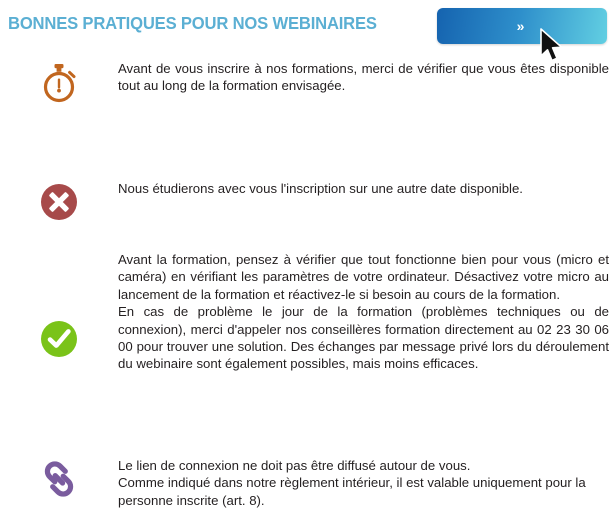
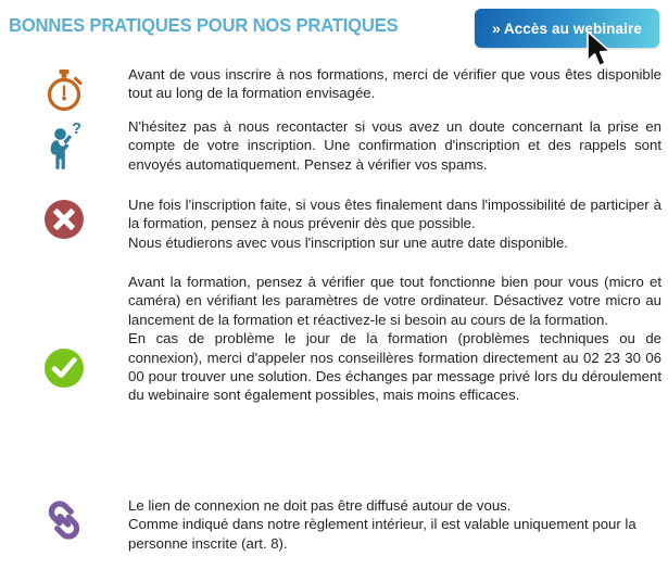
- BONNES PRATIQUES POUR NOS WEBINAIRES
+ BONNES PRATIQUES POUR NOS PRATIQUES
  »
+ Accès au webinaire
  Avant de vous inscrire à nos formations, merci de vérifier que vous êtes disponible tout au long de la formation envisagée.
+ ?
+ N'hésitez pas à nous recontacter si vous avez un doute concernant la prise en compte de votre inscription. Une confirmation d'inscription et des rappels sont envoyés automatiquement. Pensez à vérifier vos spams.
+ Une fois l'inscription faite, si vous êtes finalement dans l'impossibilité de participer à la formation, pensez à nous prévenir dès que possible.
  Nous étudierons avec vous l'inscription sur une autre date disponible.
  Avant la formation, pensez à vérifier que tout fonctionne bien pour vous (micro et caméra) en vérifiant les paramètres de votre ordinateur. Désactivez votre micro au lancement de la formation et réactivez-le si besoin au cours de la formation.
  En cas de problème le jour de la formation (problèmes techniques ou de connexion), merci d'appeler nos conseillères formation directement au 02 23 30 06 00 pour trouver une solution. Des échanges par message privé lors du déroulement du webinaire sont également possibles, mais moins efficaces.
  Le lien de connexion ne doit pas être diffusé autour de vous.
  Comme indiqué dans notre règlement intérieur, il est valable uniquement pour la personne inscrite (art. 8).
